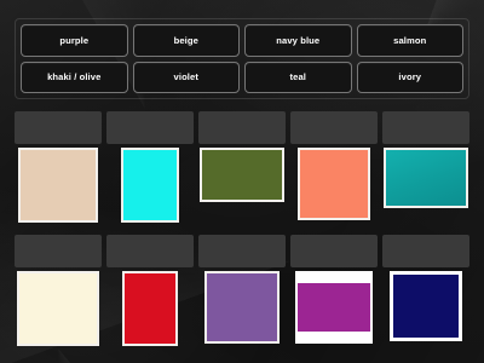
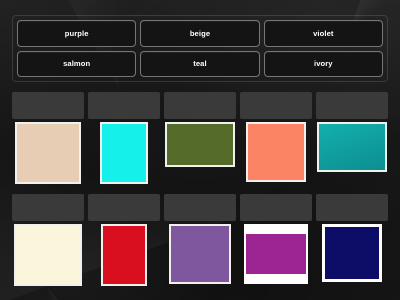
  purple
  beige
- navy blue
- salmon
+ violet
- khaki / olive
- violet
+ salmon
  teal
  ivory
